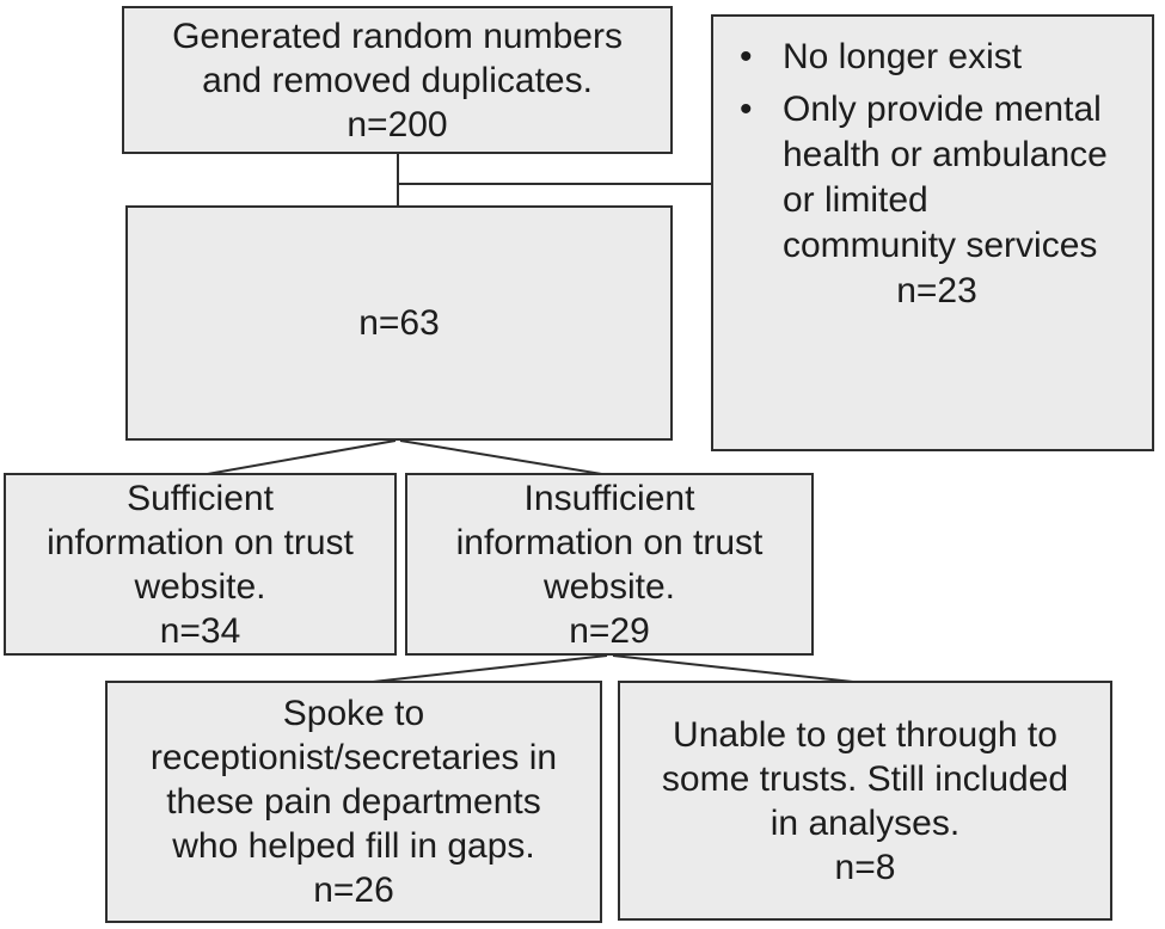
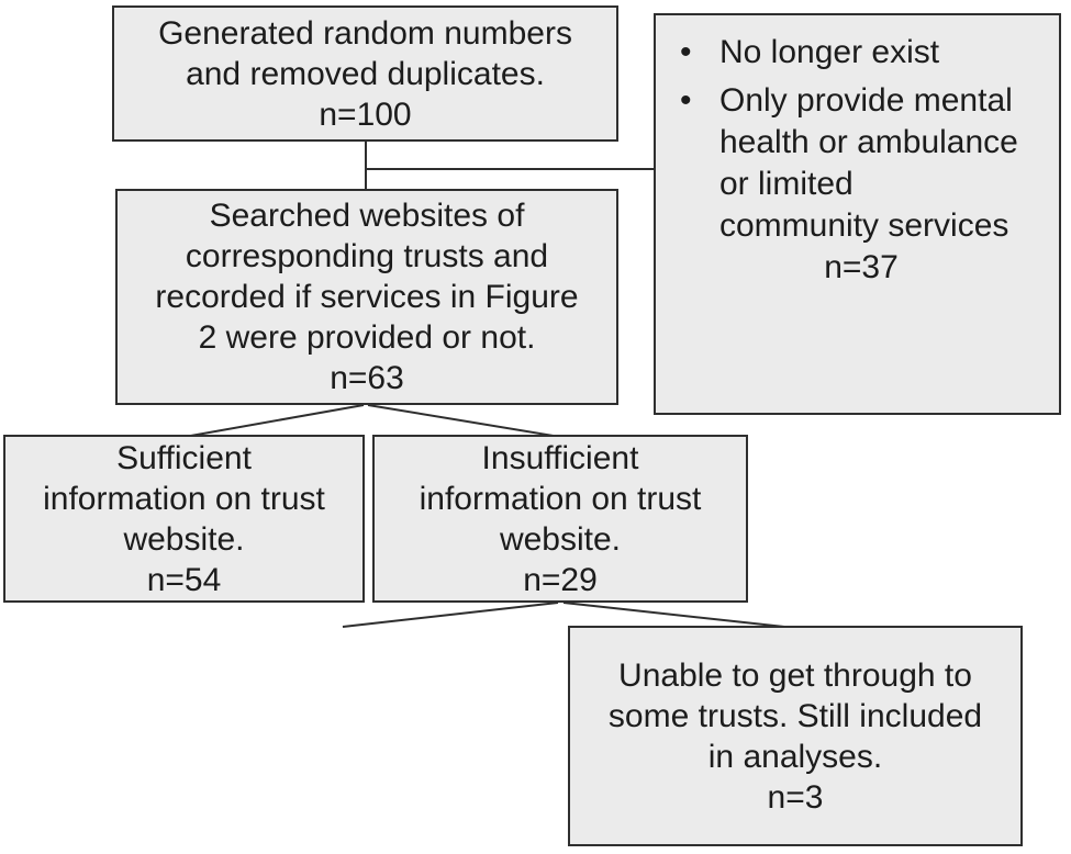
  Generated random numbers
  and removed duplicates.
- n=200
+ n=100
  •
  No longer exist
  •
  Only provide mental
  health or ambulance
  or limited
  community services
- n=23
+ n=37
+ Searched websites of
+ corresponding trusts and
+ recorded if services in Figure
+ 2 were provided or not.
  n=63
  Sufficient
  information on trust
  website.
- n=34
+ n=54
  Insufficient
  information on trust
  website.
  n=29
- Spoke to
- receptionist/secretaries in
- these pain departments
- who helped fill in gaps.
- n=26
  Unable to get through to
  some trusts. Still included
  in analyses.
- n=8
+ n=3
